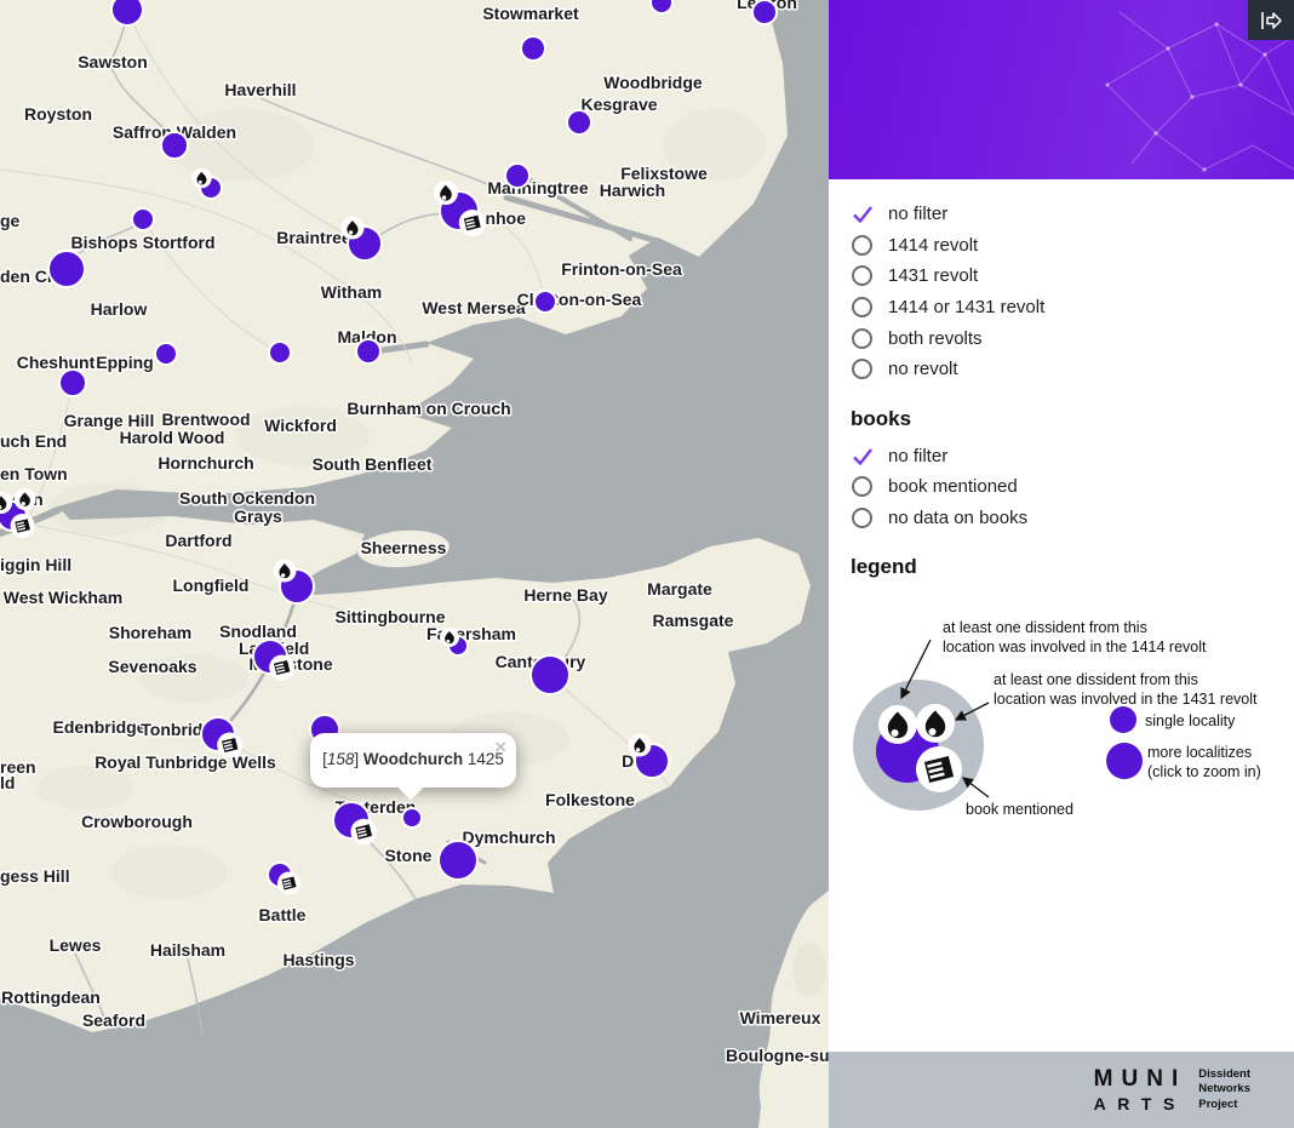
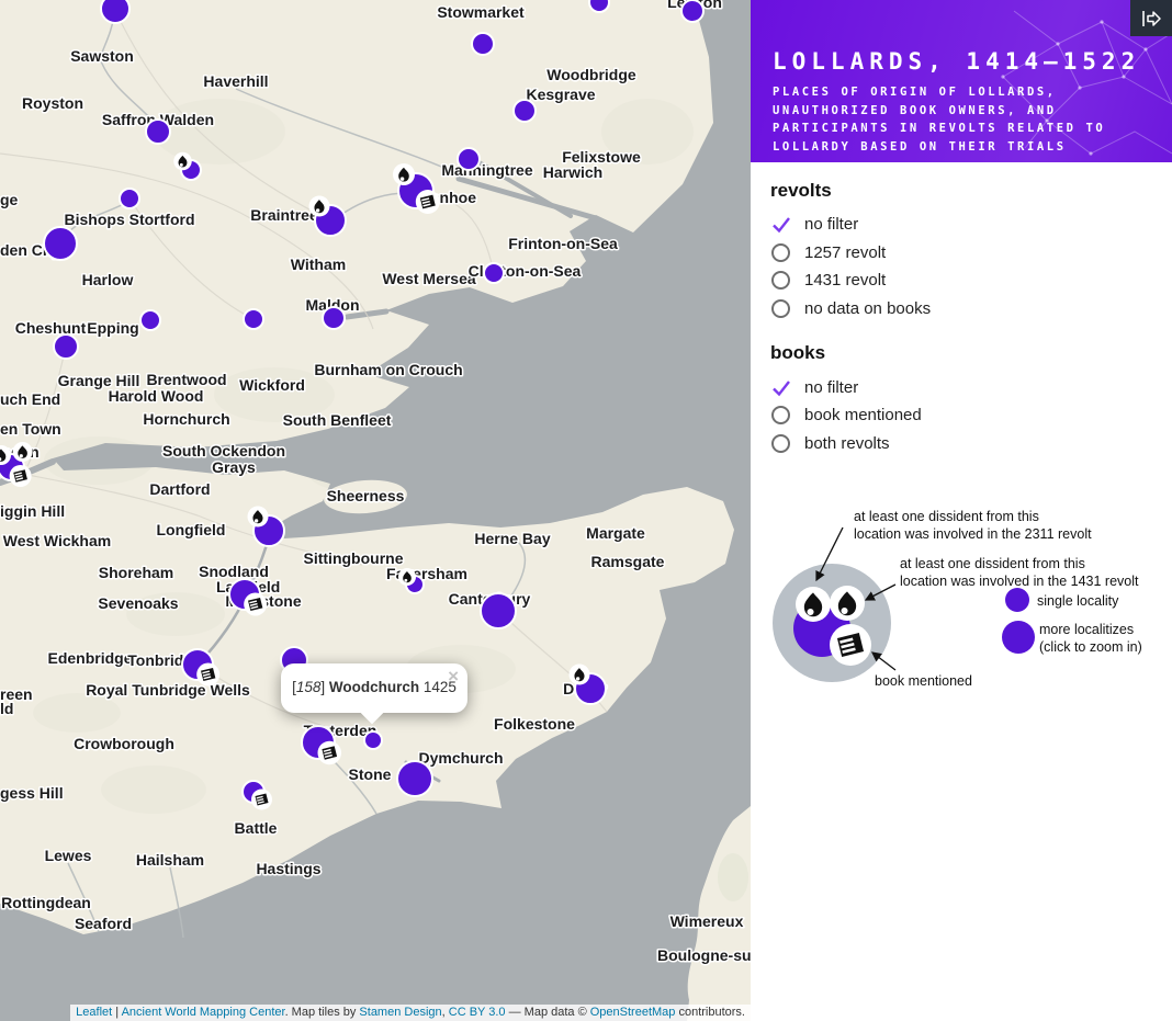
  Stowmarket
  Sawston
  Haverhill
  Woodbridge
  Kesgrave
  Royston
  Saffron Walden
  ge
  Maningtree
  Harwich
  Felixstowe
  Braintree
  Bishops Stortford
  Frinton-on-Sea
  Witham
  Harlow
  West Mersea
  Clon-on-Sea
  Maldon
  Cheshunt
  Epping
  Grange Hill
  Brentwood
  Harold Wood
  Wickford
  Burnham on Crouch
  uch End
  Hornchurch
  South Benfleet
  en Town
  South Ockendon
  Grays
  Dartford
  Sheerness
  iggin Hill
  Longfield
  West Wickham
  Herne Bay
  Margate
  Ramsgate
  Sittingbourne
  Shoreham
  Snodland
  Fersham
  Sevenoaks
  Edenbridge
  Tonbrid
  Royal Tunbridge Wells
  reen
  ld
  Folkestone
  Crowborough
  Stone
  Dymchurch
  gess Hill
  Battle
  Lewes
  Hailsham
  Hastings
  Rottingdean
  Seaford
  Wimereux
  Boulogne-su
  [158] Woodchurch 1425
  ×
+ Leaflet | Ancient World Mapping Center. Map tiles by Stamen Design, CC BY 3.0 — Map data © OpenStreetMap contributors.
+ LOLLARDS, 1414–1522
+ PLACES OF ORIGIN OF LOLLARDS,
+ UNAUTHORIZED BOOK OWNERS, AND
+ PARTICIPANTS IN REVOLTS RELATED TO
+ LOLLARDY BASED ON THEIR TRIALS
+ revolts
  no filter
- 1414 revolt
+ 1257 revolt
  1431 revolt
- 1414 or 1431 revolt
- both revolts
+ no data on books
- no revolt
  books
  no filter
  book mentioned
- no data on books
+ both revolts
- legend
  at least one dissident from this
- location was involved in the 1414 revolt
+ location was involved in the 2311 revolt
  at least one dissident from this
  location was involved in the 1431 revolt
  book mentioned
  single locality
  more localitizes
  (click to zoom in)
- MUNI
- ARTS
- Dissident
- Networks
- Project
